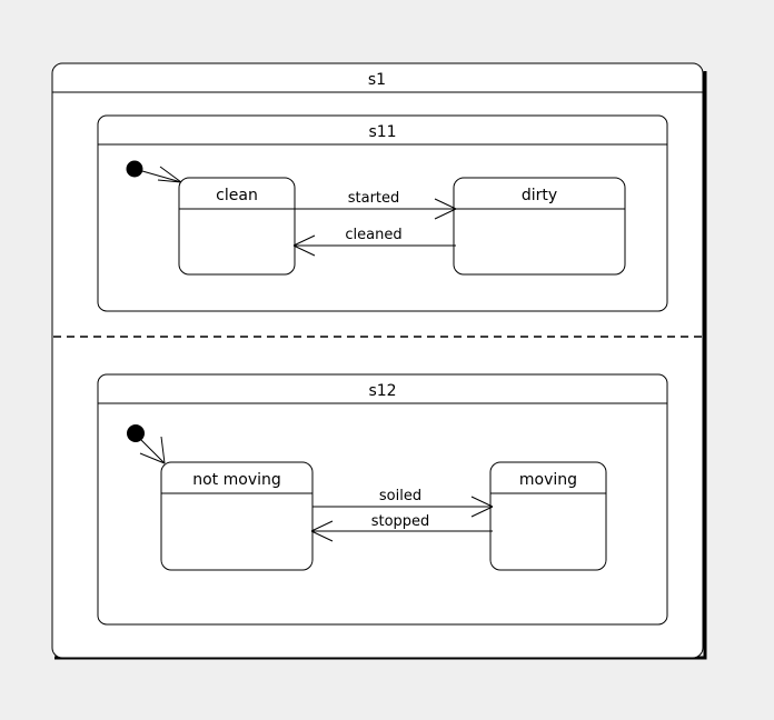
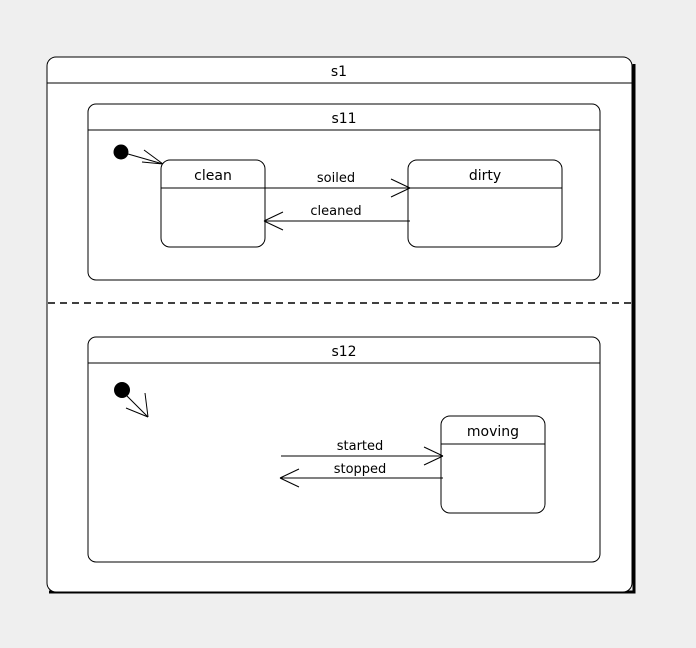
  s1
  s11
  clean
  dirty
- started
+ soiled
  cleaned
  s12
- not moving
  moving
- soiled
+ started
  stopped
